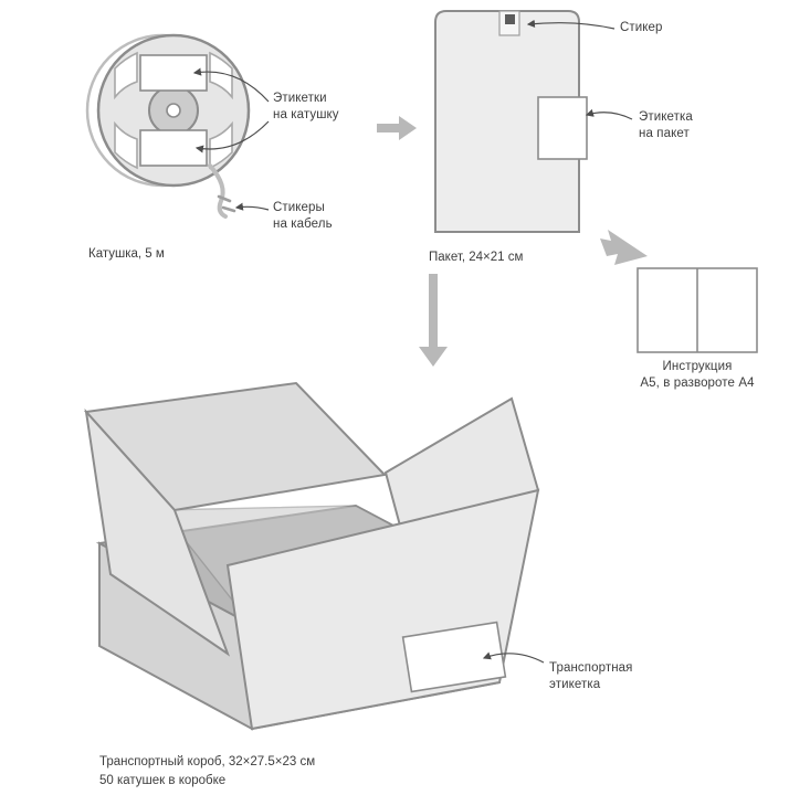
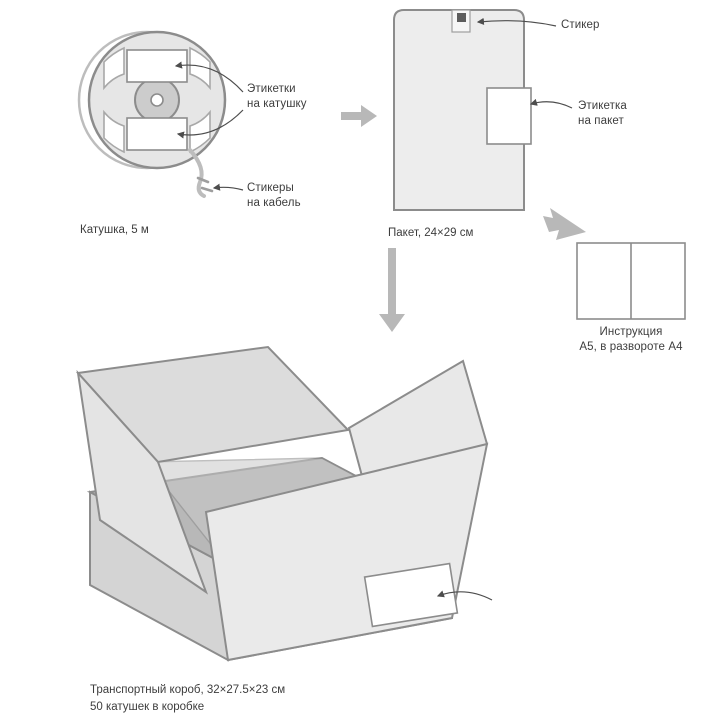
  Этикетки
  на катушку
  Стикеры
  на кабель
  Катушка, 5 м
  Стикер
  Этикетка
  на пакет
- Пакет, 24×21 см
+ Пакет, 24×29 см
  Инструкция
  А5, в развороте А4
- Транспортная
- этикетка
  Транспортный короб, 32×27.5×23 см
  50 катушек в коробке
